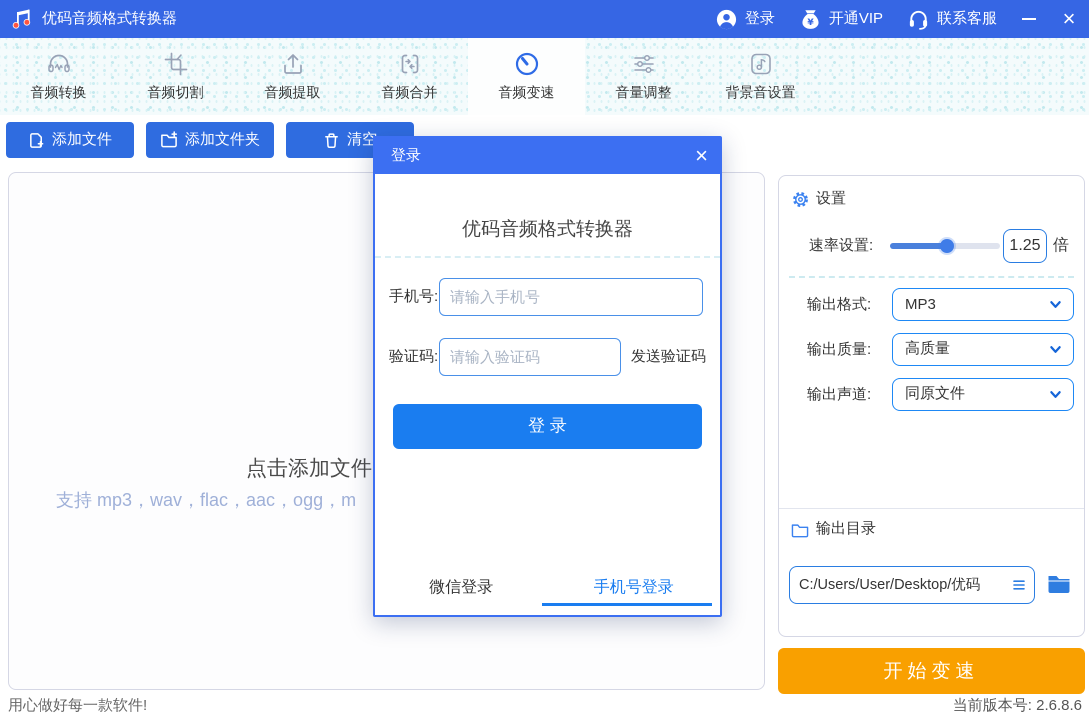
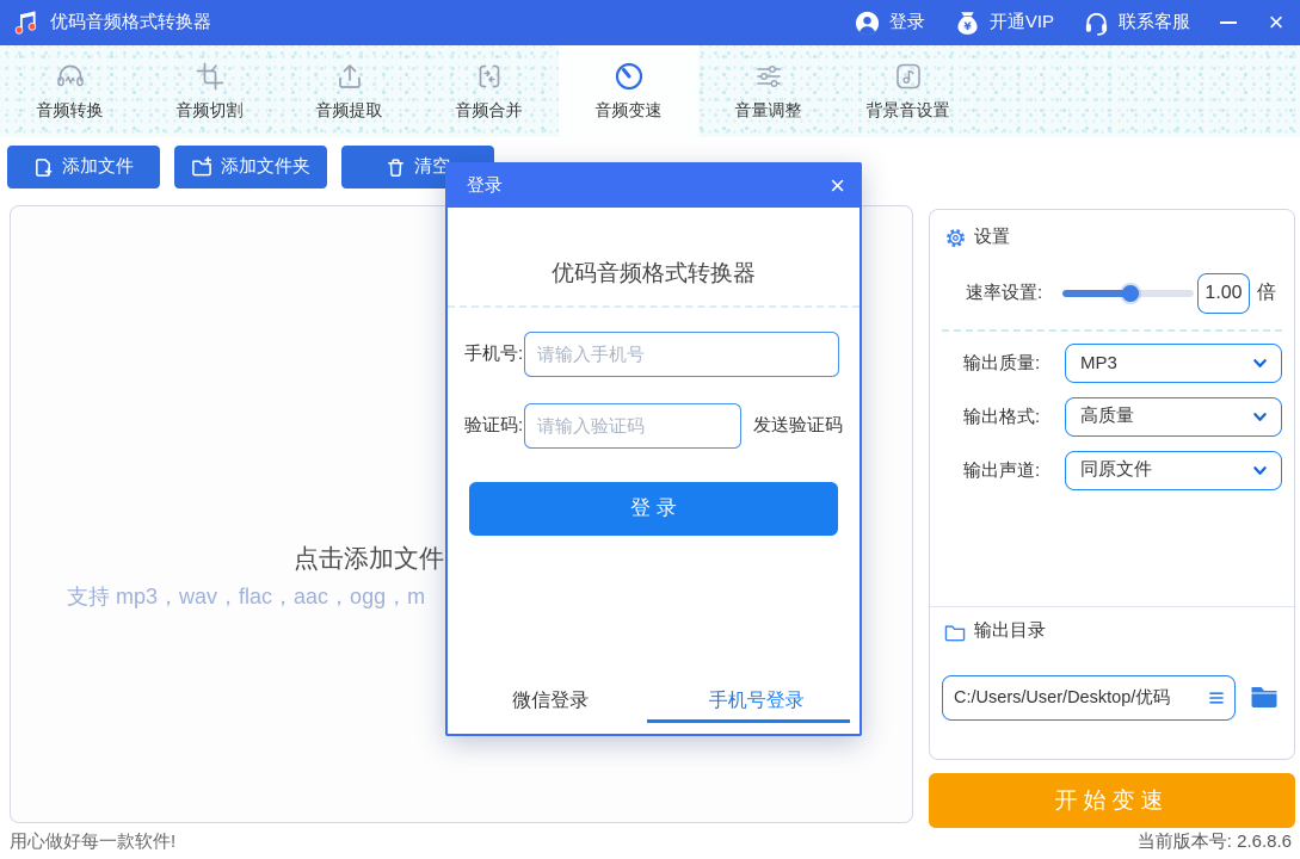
  优码音频格式转换器
  登录
  ¥
  开通VIP
  联系客服
  ×
  音频转换
  音频切割
  音频提取
  音频合并
  音频变速
  音量调整
  背景音设置
  添加文件
  添加文件夹
  清空
  点击添加文件
  支持 mp3，wav，flac，aac，ogg，m
  设置
  速率设置:
- 1.25
+ 1.00
  倍
- 输出格式:
+ 输出质量:
  MP3
- 输出质量:
+ 输出格式:
  高质量
  输出声道:
  同原文件
  输出目录
  C:/Users/User/Desktop/优码
  开始变速
  用心做好每一款软件!
  当前版本号: 2.6.8.6
  登录
  ×
  优码音频格式转换器
  手机号:
  请输入手机号
  验证码:
  请输入验证码
  发送验证码
  登 录
  微信登录
  手机号登录
